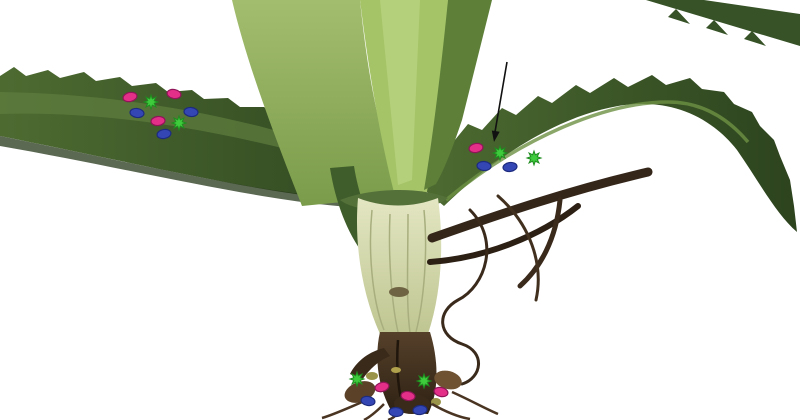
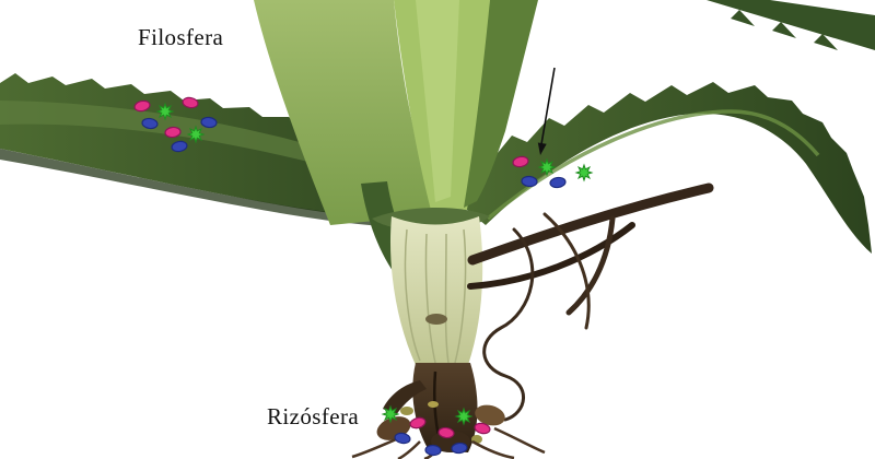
+ Filosfera
+ Rizósfera
